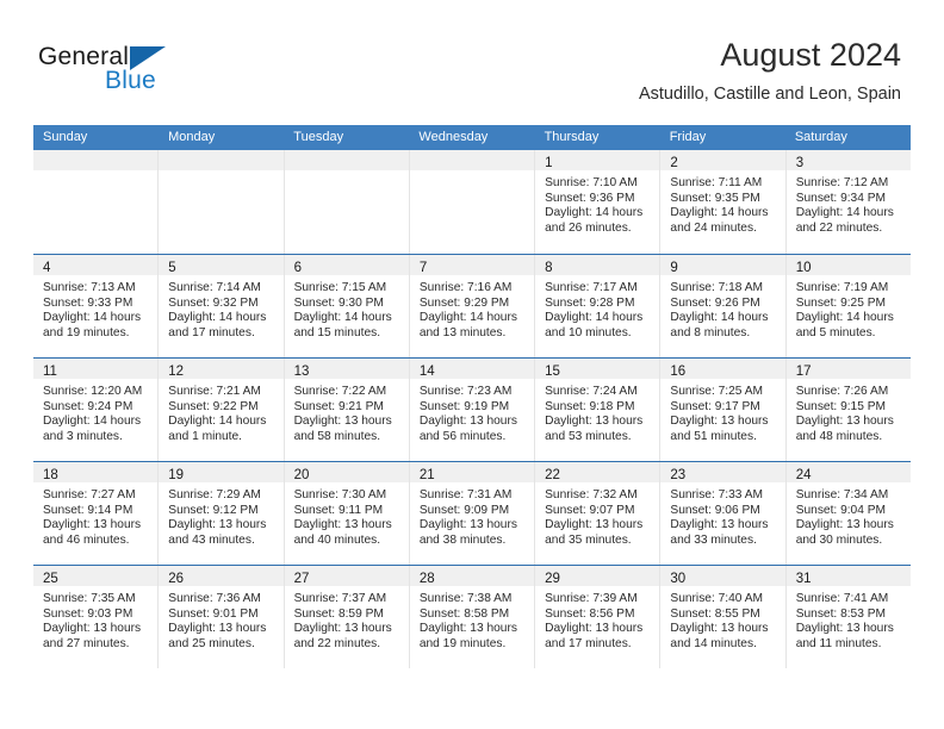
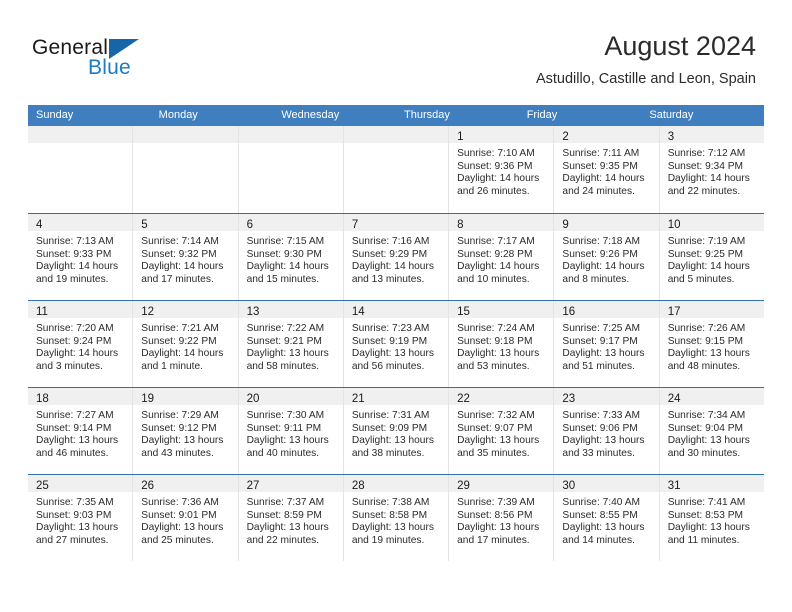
  General
  Blue
  August 2024
  Astudillo, Castille and Leon, Spain
  Sunday
  Monday
- Tuesday
  Wednesday
  Thursday
  Friday
  Saturday
  1
  Sunrise: 7:10 AM
  Sunset: 9:36 PM
  Daylight: 14 hours
  and 26 minutes.
  2
  Sunrise: 7:11 AM
  Sunset: 9:35 PM
  Daylight: 14 hours
  and 24 minutes.
  3
  Sunrise: 7:12 AM
  Sunset: 9:34 PM
  Daylight: 14 hours
  and 22 minutes.
  4
  Sunrise: 7:13 AM
  Sunset: 9:33 PM
  Daylight: 14 hours
  and 19 minutes.
  5
  Sunrise: 7:14 AM
  Sunset: 9:32 PM
  Daylight: 14 hours
  and 17 minutes.
  6
  Sunrise: 7:15 AM
  Sunset: 9:30 PM
  Daylight: 14 hours
  and 15 minutes.
  7
  Sunrise: 7:16 AM
  Sunset: 9:29 PM
  Daylight: 14 hours
  and 13 minutes.
  8
  Sunrise: 7:17 AM
  Sunset: 9:28 PM
  Daylight: 14 hours
  and 10 minutes.
  9
  Sunrise: 7:18 AM
  Sunset: 9:26 PM
  Daylight: 14 hours
  and 8 minutes.
  10
  Sunrise: 7:19 AM
  Sunset: 9:25 PM
  Daylight: 14 hours
  and 5 minutes.
  11
- Sunrise: 12:20 AM
+ Sunrise: 7:20 AM
  Sunset: 9:24 PM
  Daylight: 14 hours
  and 3 minutes.
  12
  Sunrise: 7:21 AM
  Sunset: 9:22 PM
  Daylight: 14 hours
  and 1 minute.
  13
  Sunrise: 7:22 AM
  Sunset: 9:21 PM
  Daylight: 13 hours
  and 58 minutes.
  14
  Sunrise: 7:23 AM
  Sunset: 9:19 PM
  Daylight: 13 hours
  and 56 minutes.
  15
  Sunrise: 7:24 AM
  Sunset: 9:18 PM
  Daylight: 13 hours
  and 53 minutes.
  16
  Sunrise: 7:25 AM
  Sunset: 9:17 PM
  Daylight: 13 hours
  and 51 minutes.
  17
  Sunrise: 7:26 AM
  Sunset: 9:15 PM
  Daylight: 13 hours
  and 48 minutes.
  18
  Sunrise: 7:27 AM
  Sunset: 9:14 PM
  Daylight: 13 hours
  and 46 minutes.
  19
  Sunrise: 7:29 AM
  Sunset: 9:12 PM
  Daylight: 13 hours
  and 43 minutes.
  20
  Sunrise: 7:30 AM
  Sunset: 9:11 PM
  Daylight: 13 hours
  and 40 minutes.
  21
  Sunrise: 7:31 AM
  Sunset: 9:09 PM
  Daylight: 13 hours
  and 38 minutes.
  22
  Sunrise: 7:32 AM
  Sunset: 9:07 PM
  Daylight: 13 hours
  and 35 minutes.
  23
  Sunrise: 7:33 AM
  Sunset: 9:06 PM
  Daylight: 13 hours
  and 33 minutes.
  24
  Sunrise: 7:34 AM
  Sunset: 9:04 PM
  Daylight: 13 hours
  and 30 minutes.
  25
  Sunrise: 7:35 AM
  Sunset: 9:03 PM
  Daylight: 13 hours
  and 27 minutes.
  26
  Sunrise: 7:36 AM
  Sunset: 9:01 PM
  Daylight: 13 hours
  and 25 minutes.
  27
  Sunrise: 7:37 AM
  Sunset: 8:59 PM
  Daylight: 13 hours
  and 22 minutes.
  28
  Sunrise: 7:38 AM
  Sunset: 8:58 PM
  Daylight: 13 hours
  and 19 minutes.
  29
  Sunrise: 7:39 AM
  Sunset: 8:56 PM
  Daylight: 13 hours
  and 17 minutes.
  30
  Sunrise: 7:40 AM
  Sunset: 8:55 PM
  Daylight: 13 hours
  and 14 minutes.
  31
  Sunrise: 7:41 AM
  Sunset: 8:53 PM
  Daylight: 13 hours
  and 11 minutes.
